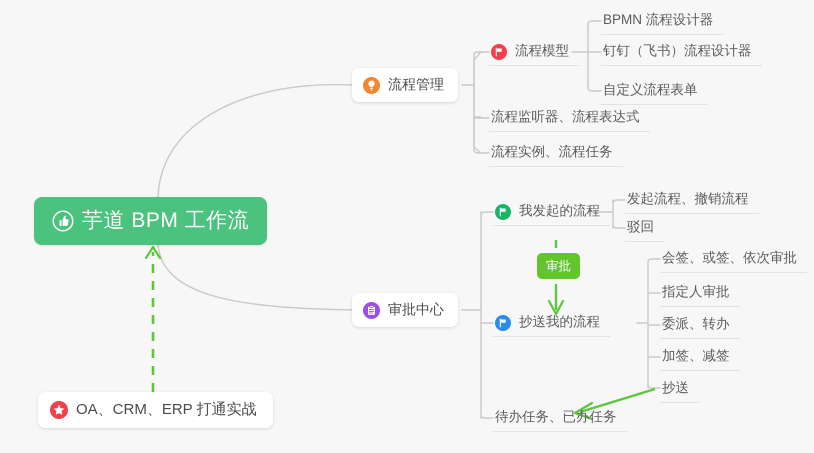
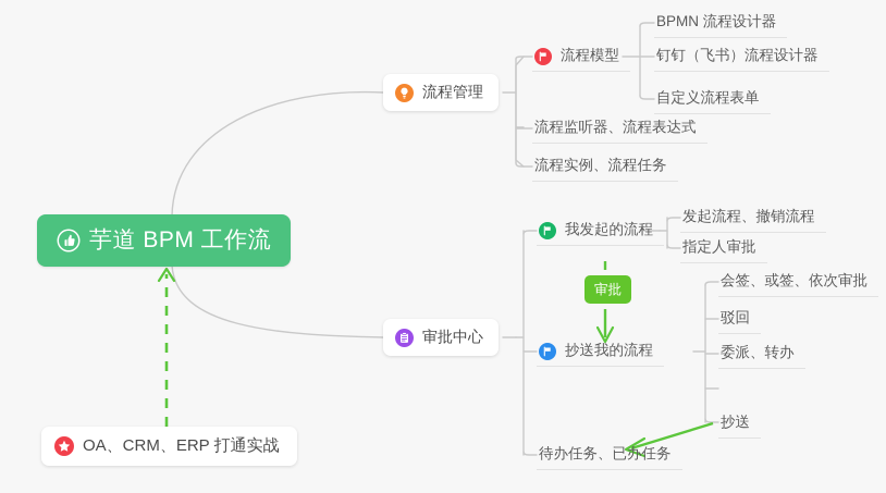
  芋道 BPM 工作流
  流程管理
  流程模型
  BPMN 流程设计器
  钉钉（飞书）流程设计器
  自定义流程表单
  流程监听器、流程表达式
  流程实例、流程任务
  审批中心
  我发起的流程
  发起流程、撤销流程
- 驳回
+ 指定人审批
  审批
  抄送我的流程
  会签、或签、依次审批
- 指定人审批
+ 驳回
  委派、转办
- 加签、减签
  抄送
  待办任务、已办任务
  OA、CRM、ERP 打通实战
